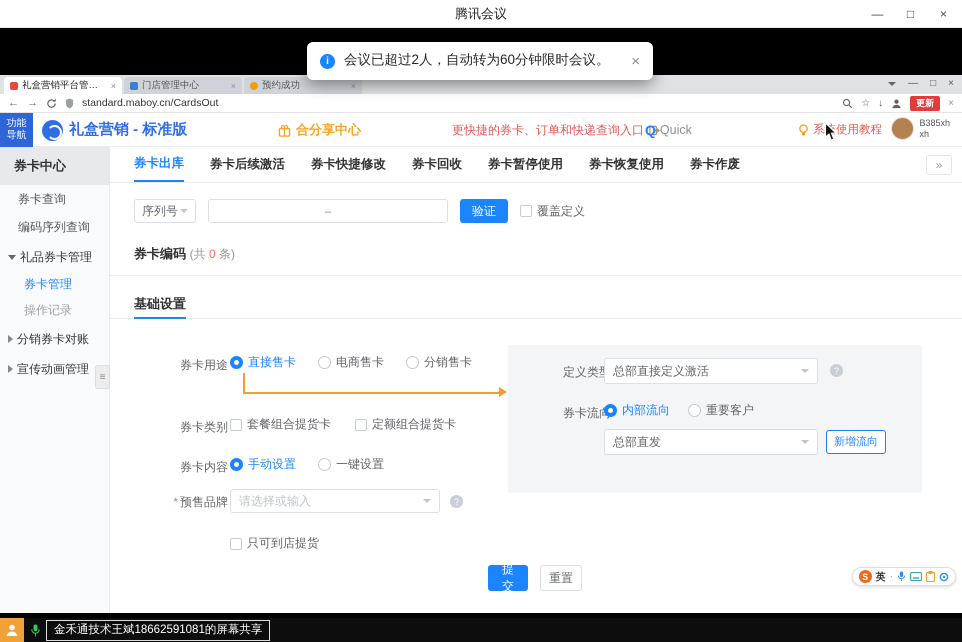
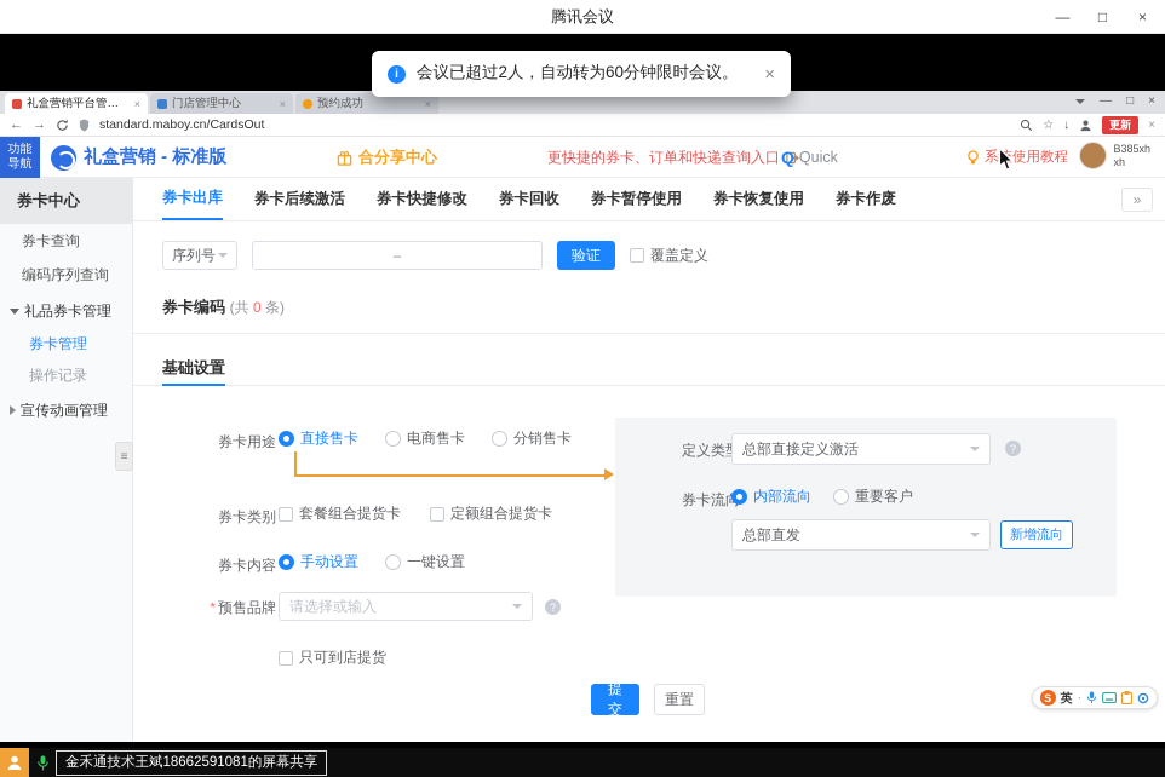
  腾讯会议
  —
  □
  ×
  礼盒营销平台管理中
  ×
  门店管理中心
  ×
  预约成功
  ×
  —
  □
  ×
  ←
  →
  standard.maboy.cn/CardsOut
  ☆
  ↓
  更新
  ×
  功能
  导航
  礼盒营销 - 标准版
  合分享中心
  更快捷的券卡、订单和快递查询入口
  Q
  Quick
  系使用教程
  B385xh
  xh
  券卡中心
  券卡查询
  编码序列查询
  礼品券卡管理
  券卡管理
  操作记录
- 分销券卡对账
  宣传动画管理
  ≡
  券卡出库
  券卡后续激活
  券卡快捷修改
  券卡回收
  券卡暂停使用
  券卡恢复使用
  券卡作废
  »
  序列号
  –
  验证
  覆盖定义
  券卡编码 (共 0 条)
  基础设置
  券卡用途
  直接售卡
  电商售卡
  分销售卡
  定义类
  总部直接定义激活
  ?
  券卡流
  内部流向
  重要客户
  总部直发
  新增流向
  券卡类别
  套餐组合提货卡
  定额组合提货卡
  券卡内容
  手动设置
  一键设置
  * 预售品牌
  请选择或输入
  ?
  只可到店提货
  提交
  重置
  S
  英
  ·
  i
  会议已超过2人，自动转为60分钟限时会议。
  ×
  金禾通技术王斌18662591081的屏幕共享
